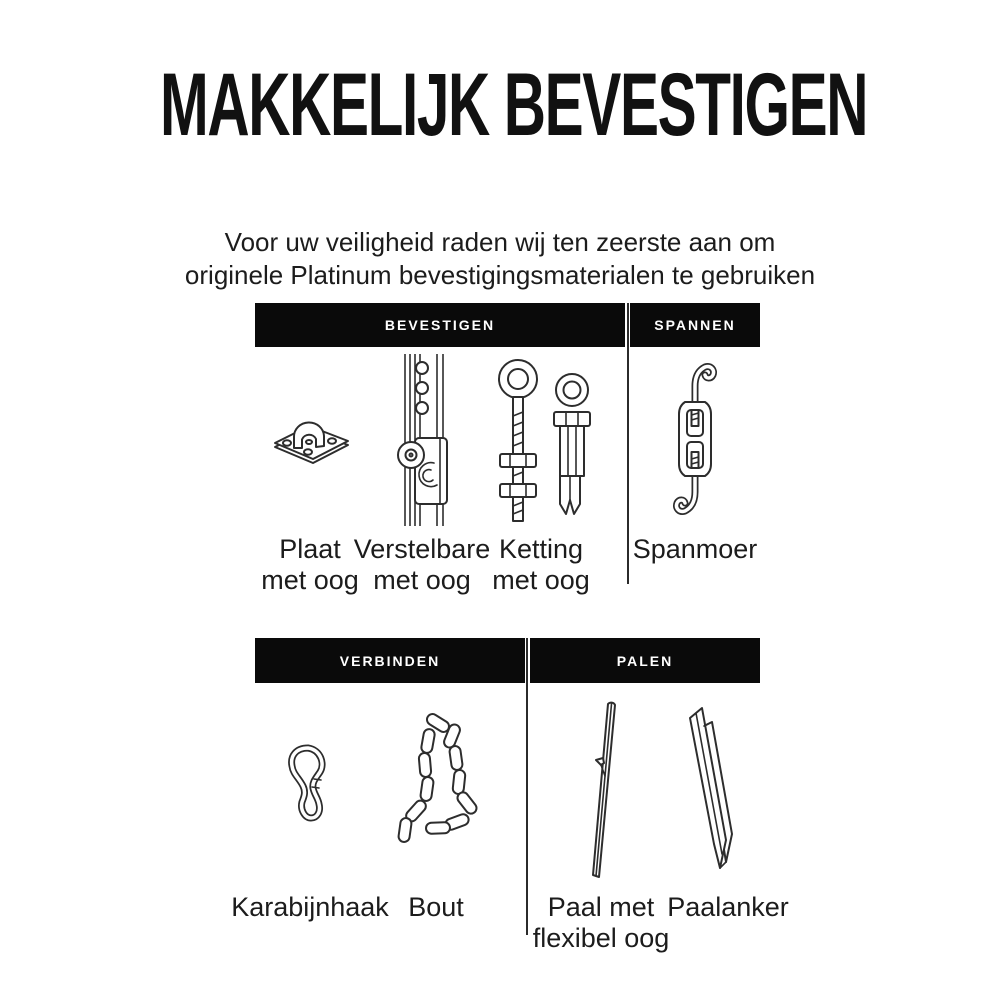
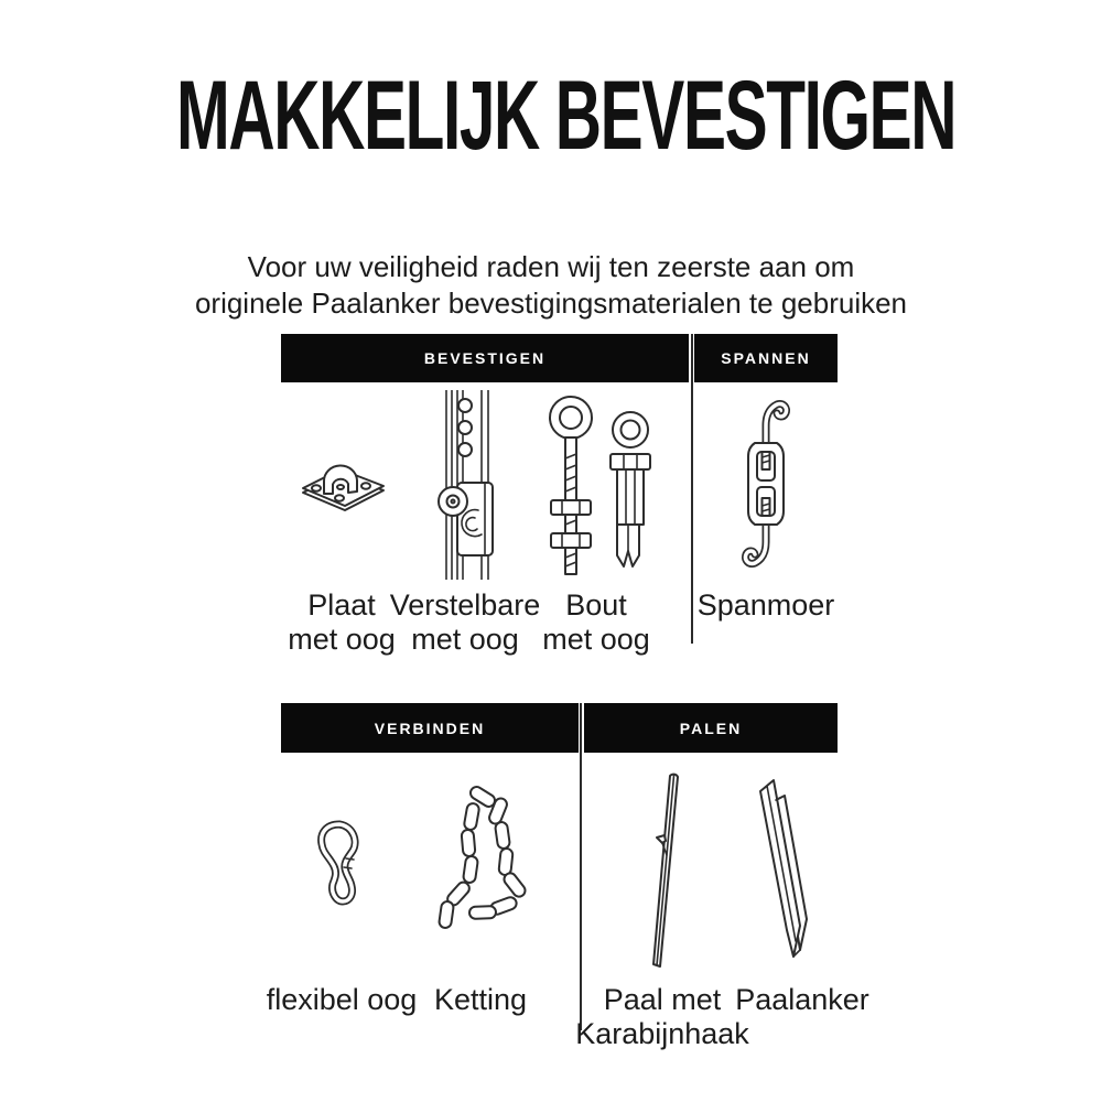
  MAKKELIJK BEVESTIGEN
  Voor uw veiligheid raden wij ten zeerste aan om
- originele Platinum bevestigingsmaterialen te gebruiken
+ originele Paalanker bevestigingsmaterialen te gebruiken
  BEVESTIGEN
  SPANNEN
  VERBINDEN
  PALEN
  Plaat
  met oog
  Verstelbare
  met oog
- Ketting
+ Bout
  met oog
  Spanmoer
- Karabijnhaak
+ flexibel oog
- Bout
+ Ketting
  Paal met
- flexibel oog
+ Karabijnhaak
  Paalanker
